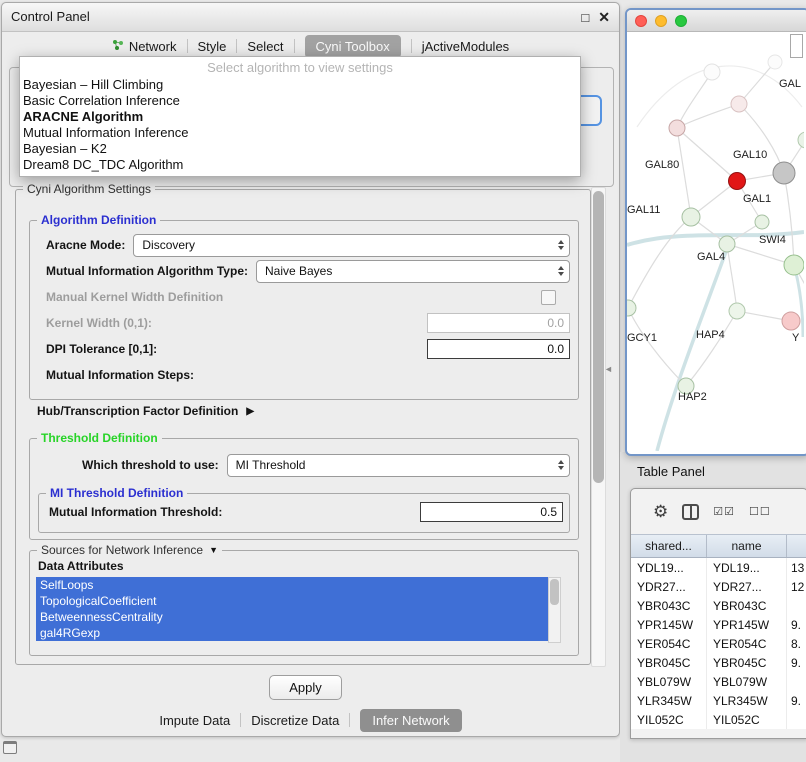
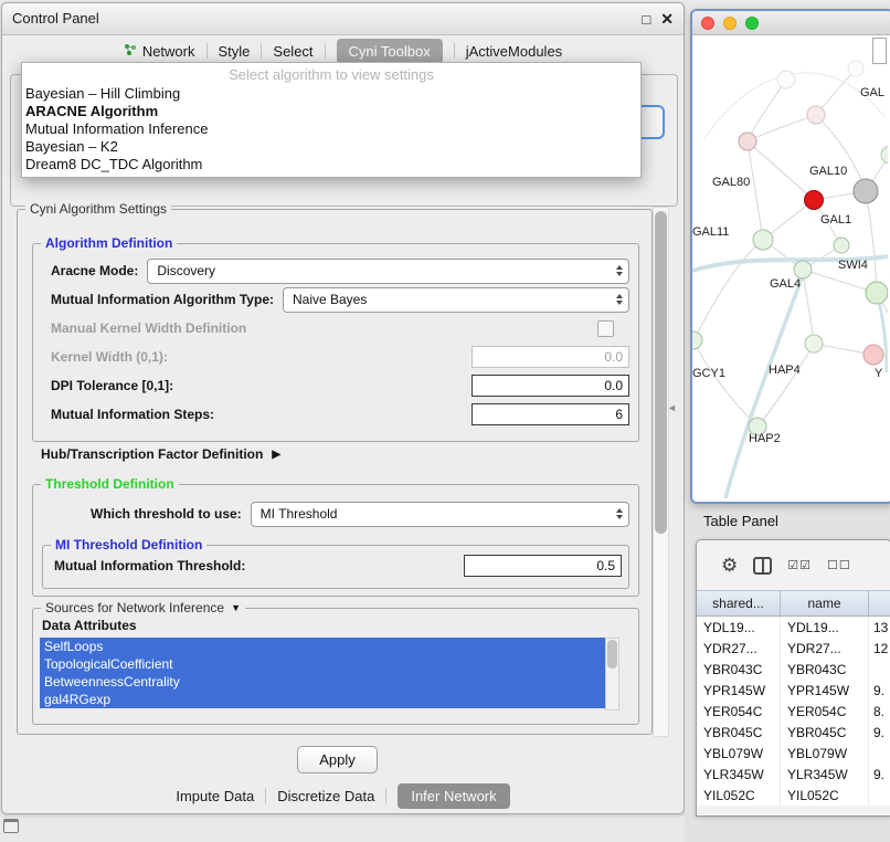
  Control Panel
  □
  ✕
  Network
  Style
  Select
  Cyni Toolbox
  jActiveModules
  Select algorithm to view settings
  Bayesian – Hill Climbing
- Basic Correlation Inference
  ARACNE Algorithm
  Mutual Information Inference
  Bayesian – K2
  Dream8 DC_TDC Algorithm
  Cyni Algorithm Settings
  Algorithm Definition
  Aracne Mode:
  Discovery
  Mutual Information Algorithm Type:
  Naive Bayes
  Manual Kernel Width Definition
  Kernel Width (0,1):
  0.0
  DPI Tolerance [0,1]:
  0.0
  Mutual Information Steps:
+ 6
  Hub/Transcription Factor Definition
  ▶
  Threshold Definition
  Which threshold to use:
  MI Threshold
  MI Threshold Definition
  Mutual Information Threshold:
  0.5
  Sources for Network Inference
  ▼
  Data Attributes
  SelfLoops
  TopologicalCoefficient
  BetweennessCentrality
  gal4RGexp
  Apply
  Impute Data
  Discretize Data
  Infer Network
  ◄
  GAL
  GAL80
  GAL10
  GAL11
  GAL1
  SWI4
  GAL4
  GCY1
  HAP4
  Y
  HAP2
  Table Panel
  ⚙
  ☑☑
  ☐☐
  shared...
  name
  YDL19...
  YDL19...
  13
  YDR27...
  YDR27...
  12
  YBR043C
  YBR043C
  YPR145W
  YPR145W
  9.
  YER054C
  YER054C
  8.
  YBR045C
  YBR045C
  9.
  YBL079W
  YBL079W
  YLR345W
  YLR345W
  9.
  YIL052C
  YIL052C
